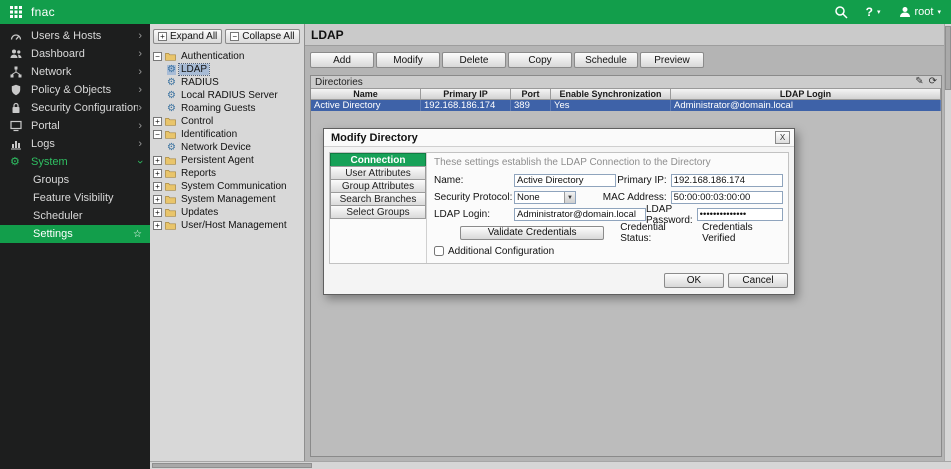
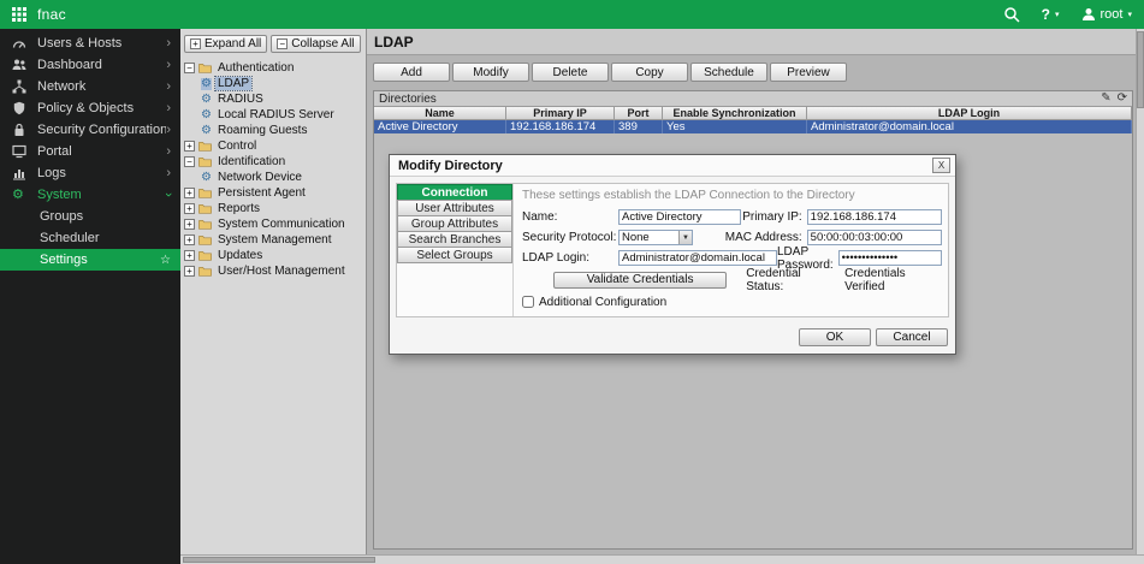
  fnac
  ?
  root
  Users & Hosts
  ›
  Dashboard
  ›
  Network
  ›
  Policy & Objects
  ›
  Security Configuration
  ›
  Portal
  ›
  Logs
  ›
  ⚙
  System
  Groups
- Feature Visibility
  Scheduler
  Settings
  ☆
  +
  Expand All
  −
  Collapse All
  −
  Authentication
  ⚙
  LDAP
  ⚙
  RADIUS
  ⚙
  Local RADIUS Server
  ⚙
  Roaming Guests
  +
  Control
  −
  Identification
  ⚙
  Network Device
  +
  Persistent Agent
  +
  Reports
  +
  System Communication
  +
  System Management
  +
  Updates
  +
  User/Host Management
  LDAP
  Add
  Modify
  Delete
  Copy
  Schedule
  Preview
  Directories
  ✎
  ⟳
  Name
  Primary IP
  Port
  Enable Synchronization
  LDAP Login
  Active Directory
  192.168.186.174
  389
  Yes
  Administrator@domain.local
  Modify Directory
  X
  Connection
  User Attributes
  Group Attributes
  Search Branches
  Select Groups
  These settings establish the LDAP Connection to the Directory
  Name:
  Active Directory
  Primary IP:
  192.168.186.174
  Security Protocol:
  None
  MAC Address:
  50:00:00:03:00:00
  LDAP Login:
  Administrator@domain.local
  LDAP Password:
  ••••••••••••••
  Validate Credentials
  Credential Status:
  Credentials Verified
  Additional Configuration
  OK
  Cancel
